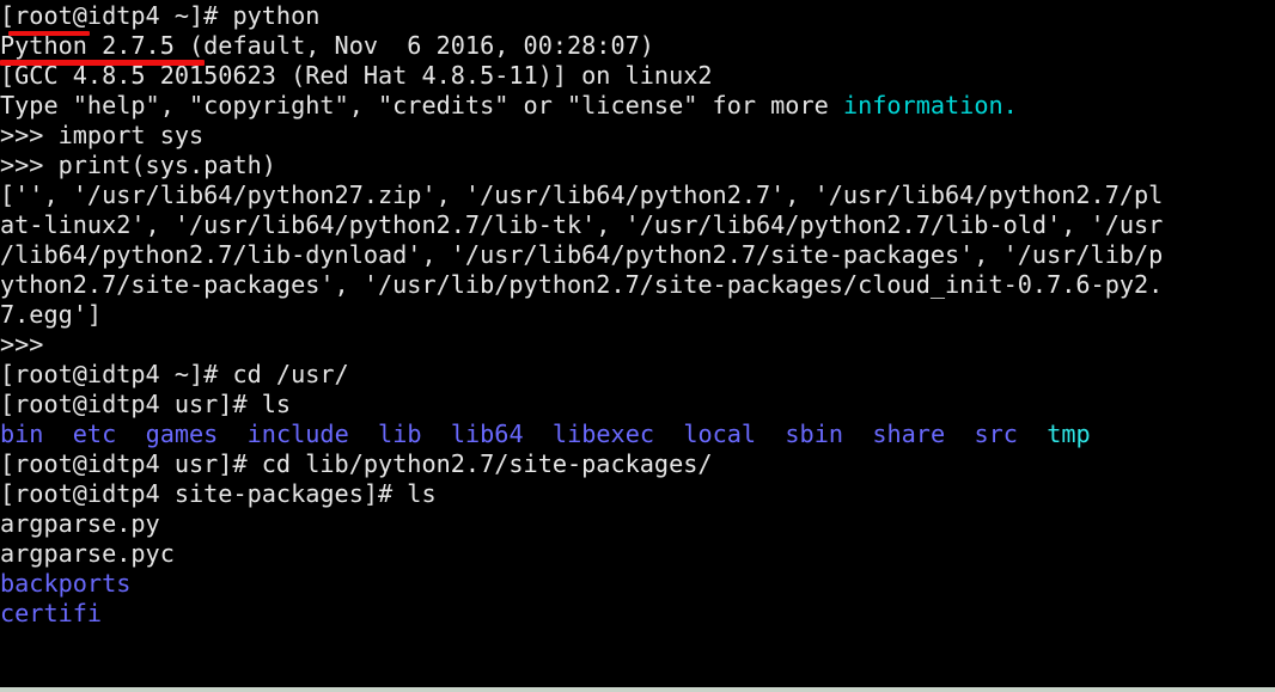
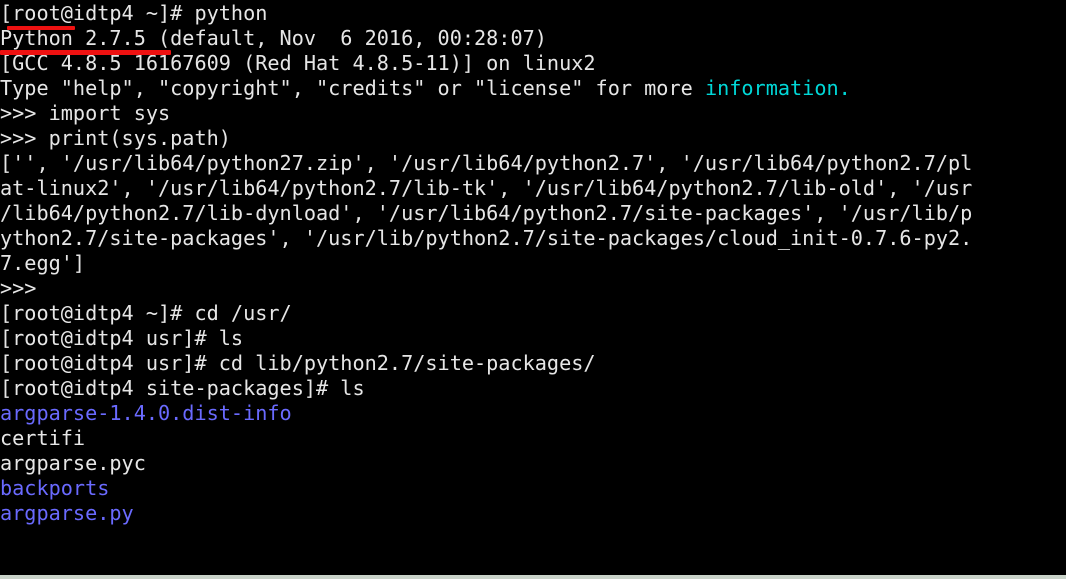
  [root@idtp4 ~]# python
  Python 2.7.5 (default, Nov 6 2016, 00:28:07)
- [GCC 4.8.5 20150623 (Red Hat 4.8.5-11)] on linux2
+ [GCC 4.8.5 16167609 (Red Hat 4.8.5-11)] on linux2
  Type "help", "copyright", "credits" or "license" for more information.
  >>> import sys
  >>> print(sys.path)
  ['', '/usr/lib64/python27.zip', '/usr/lib64/python2.7', '/usr/lib64/python2.7/pl
  at-linux2', '/usr/lib64/python2.7/lib-tk', '/usr/lib64/python2.7/lib-old', '/usr
  /lib64/python2.7/lib-dynload', '/usr/lib64/python2.7/site-packages', '/usr/lib/p
  ython2.7/site-packages', '/usr/lib/python2.7/site-packages/cloud_init-0.7.6-py2.
  7.egg']
  >>>
  [root@idtp4 ~]# cd /usr/
  [root@idtp4 usr]# ls
- bin etc games include lib lib64 libexec local sbin share src tmp
  [root@idtp4 usr]# cd lib/python2.7/site-packages/
  [root@idtp4 site-packages]# ls
+ argparse-1.4.0.dist-info
- argparse.py
+ certifi
  argparse.pyc
  backports
- certifi
+ argparse.py
